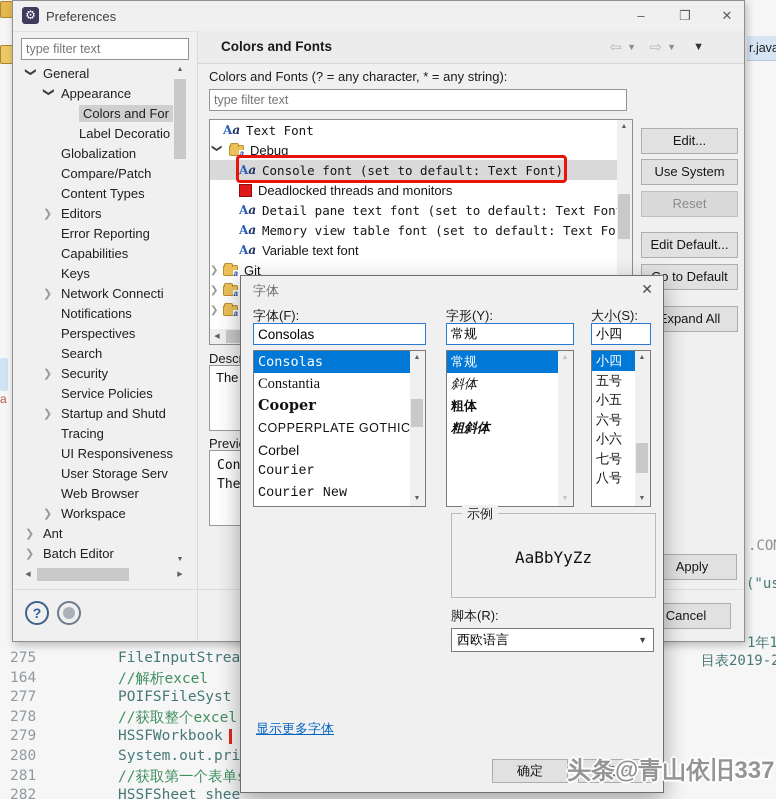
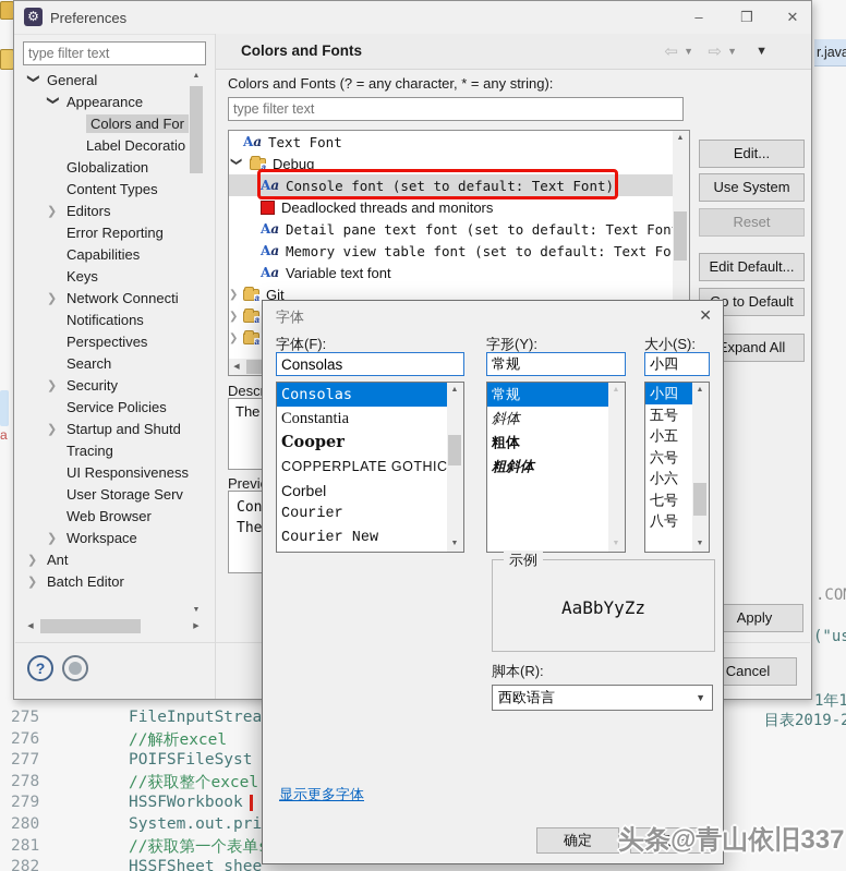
  275
  FileInputStrea
- 164
+ 276
  //解析excel
  277
  POIFSFileSyst
  278
  //获取整个excel
  279
  HSSFWorkbook
  280
  System.out.pri
  281
  //获取第一个表单
  282
  HSSFSheet shee
  .CO
  ("u
  1年1
  目表2019-2
  r.java
  a
  ⚙
  Preferences
  –
  ❒
  ✕
  type filter text
  General
  Appearance
  Colors and For
  Label Decoratio
  Globalization
- Compare/Patch
  Content Types
  ❯
  Editors
  Error Reporting
  Capabilities
  Keys
  ❯
  Network Connecti
  Notifications
  Perspectives
  Search
  ❯
  Security
  Service Policies
  ❯
  Startup and Shutd
  Tracing
  UI Responsiveness
  User Storage Serv
  Web Browser
  ❯
  Workspace
  ❯
  Ant
  ❯
  Batch Editor
  ?
  Colors and Fonts
  ⇦
  ▼
  ⇨
  ▼
  ▼
  Colors and Fonts (? = any character, * = any string):
  type filter text
  Aa
  Text Font
  a
  Debug
  Aa
  Console font (set to default: Text Font)
  Deadlocked threads and monitors
  Aa
  Detail pane text font (set to default: Text Fon
  Aa
  Memory view table font (set to default: Text Fo
  Aa
  Variable text font
  ❯
  a
  Git
  ❯
  a
  ❯
  a
  The
  Previ
  Con
  The
  Edit...
  Reset
  Edit Default...
  o to Default
  xpand All
  Apply
  Cancel
  字体
  ✕
  字体(F):
  字形(Y):
  大小(S):
  Consolas
  常规
  小四
  Consolas
  Constantia
  Cooper
  COPPERPLATE GOTHIC
  Corbel
  Courier
  Courier New
  常规
  斜体
  粗体
  粗斜体
  小四
  五号
  小五
  六号
  小六
  七号
  八号
  示例
  AaBbYyZz
  脚本(R):
  西欧语言
  ▼
  显示更多字体
  确定
  取消
  头条@青山依旧337
